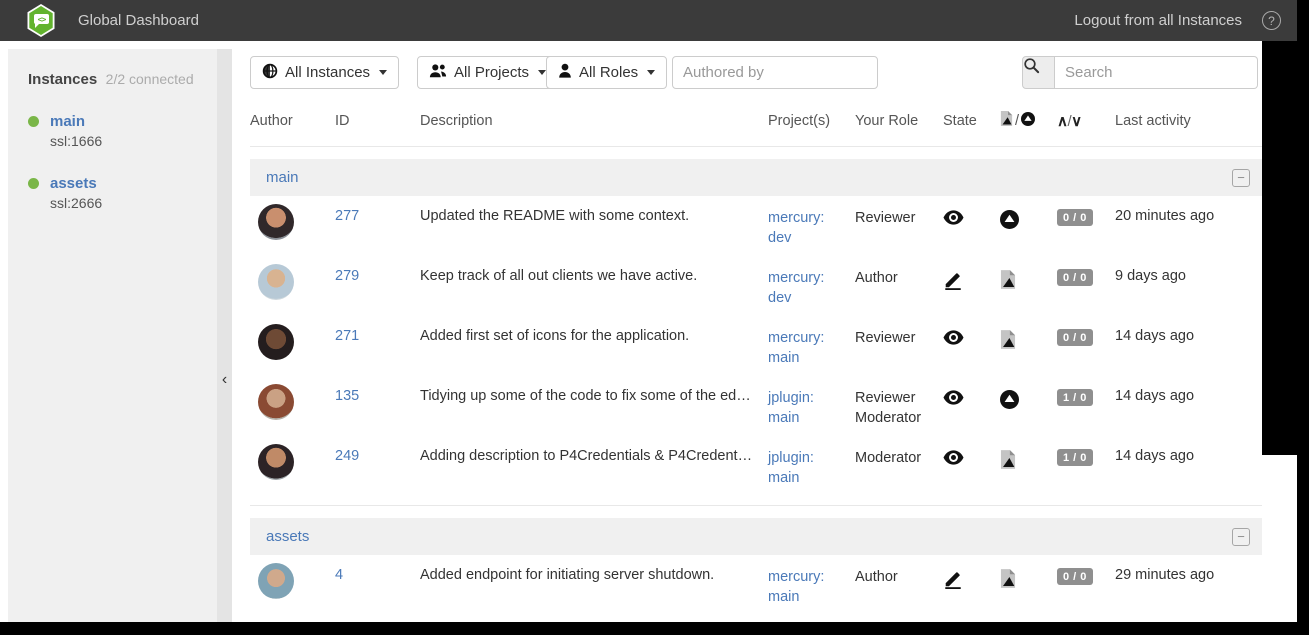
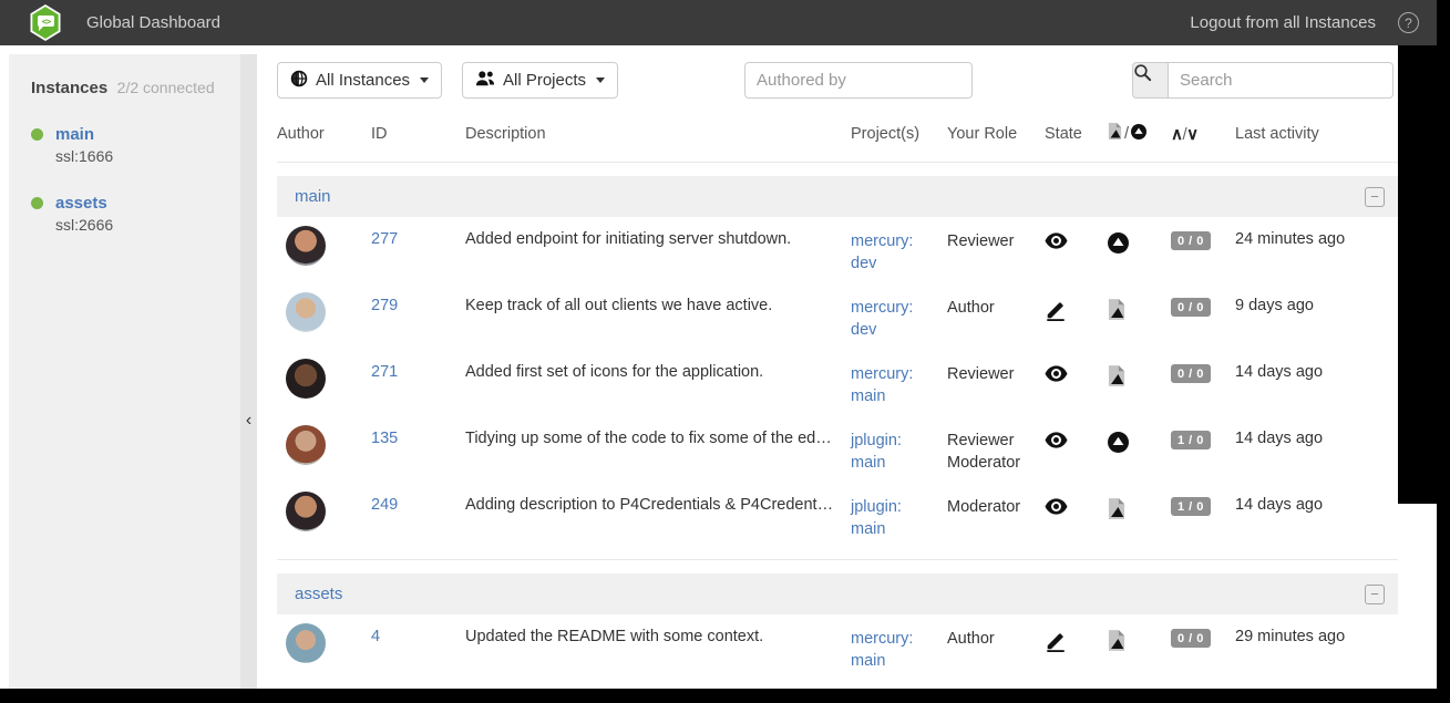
  <>
  Global Dashboard
  Logout from all Instances
  ?
  Instances 2/2 connected
  main
  ssl:1666
  assets
  ssl:2666
  ‹
  All Instances
  All Projects
- All Roles
  Authored by
  Search
  Author
  ID
  Description
  Project(s)
  Your Role
  State
  /
  ∧/∨
  Last activity
  main
  −
  277
- Updated the README with some context.
+ Added endpoint for initiating server shutdown.
  mercury:
  dev
  Reviewer
  0 / 0
- 20 minutes ago
+ 24 minutes ago
  279
  Keep track of all out clients we have active.
  mercury:
  dev
  Author
  0 / 0
  9 days ago
  271
  Added first set of icons for the application.
  mercury:
  main
  Reviewer
  0 / 0
  14 days ago
  135
  Tidying up some of the code to fix some of the ed…
  jplugin:
  main
  Reviewer
  Moderator
  1 / 0
  14 days ago
  249
  Adding description to P4Credentials & P4Credent…
  jplugin:
  main
  Moderator
  1 / 0
  14 days ago
  assets
  −
  4
- Added endpoint for initiating server shutdown.
+ Updated the README with some context.
  mercury:
  main
  Author
  0 / 0
  29 minutes ago
